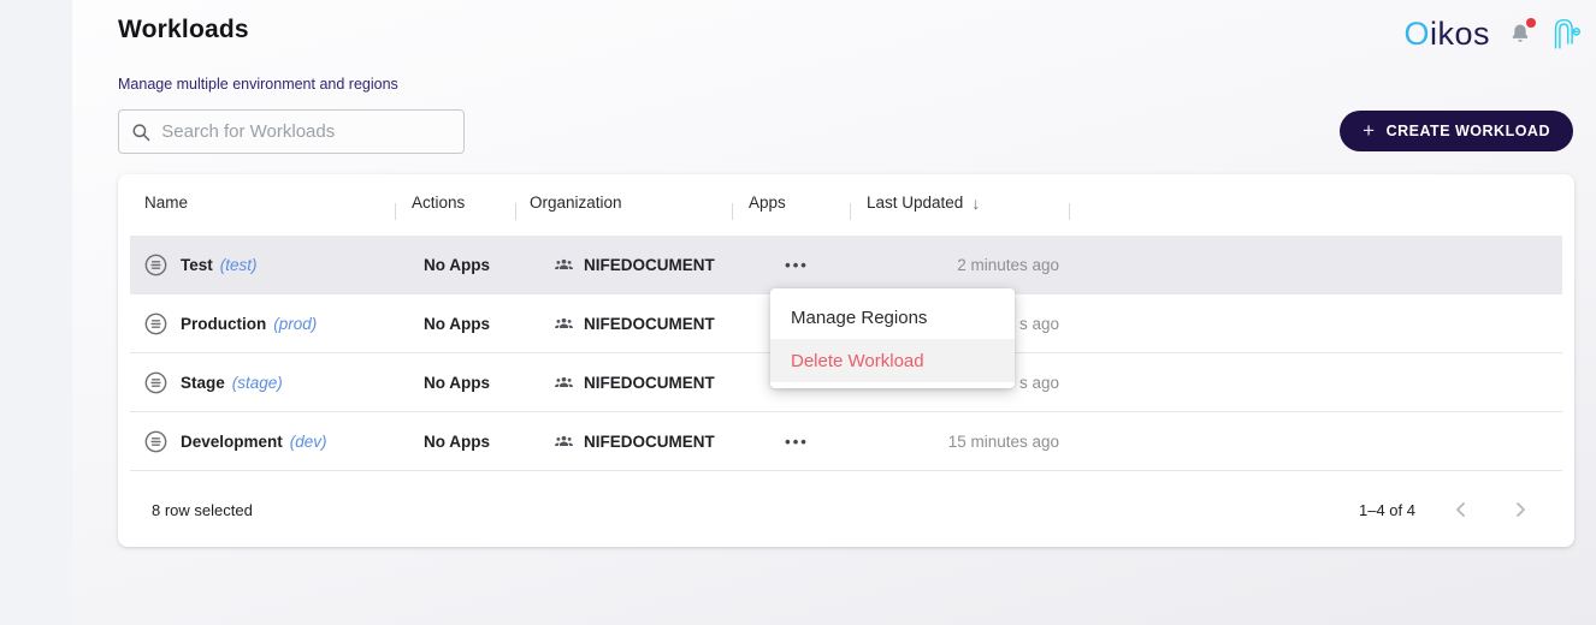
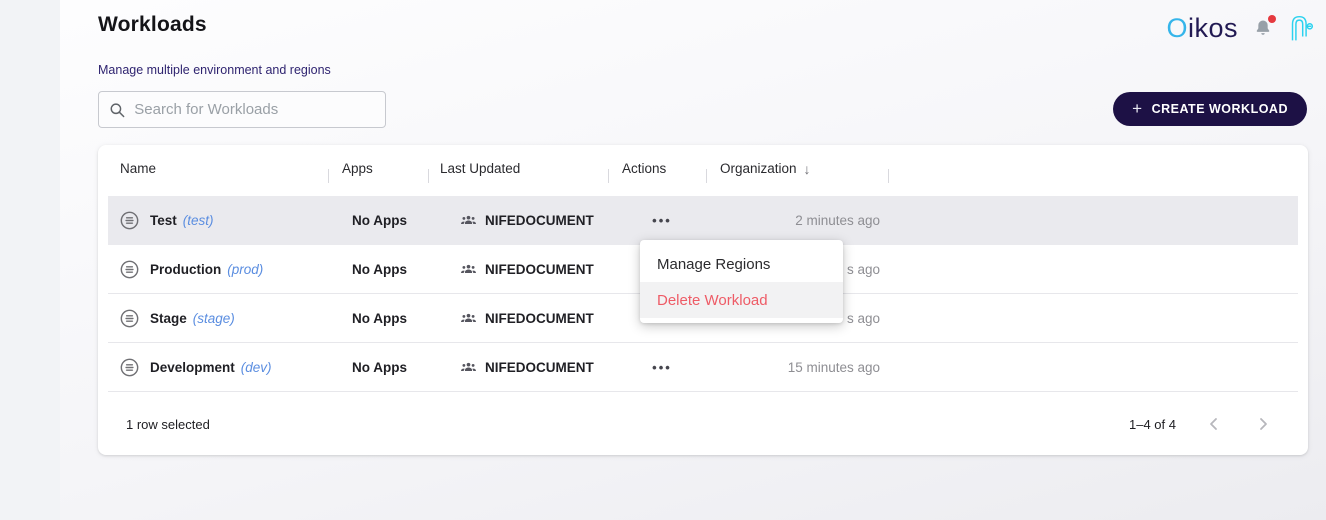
  Workloads
  Manage multiple environment and regions
  Search for Workloads
  +
  CREATE WORKLOAD
  Oikos
  Name
- Actions
+ Apps
- Organization
+ Last Updated
- Apps
+ Actions
- Last Updated
+ Organization
  ↓
  Test
  (test)
  No Apps
  NIFEDOCUMENT
  •••
  2 minutes ago
  Production
  (prod)
  No Apps
  NIFEDOCUMENT
  s ago
  Stage
  (stage)
  No Apps
  NIFEDOCUMENT
  s ago
  Development
  (dev)
  No Apps
  NIFEDOCUMENT
  •••
  15 minutes ago
- 8 row selected
+ 1 row selected
  1–4 of 4
  Manage Regions
  Delete Workload
